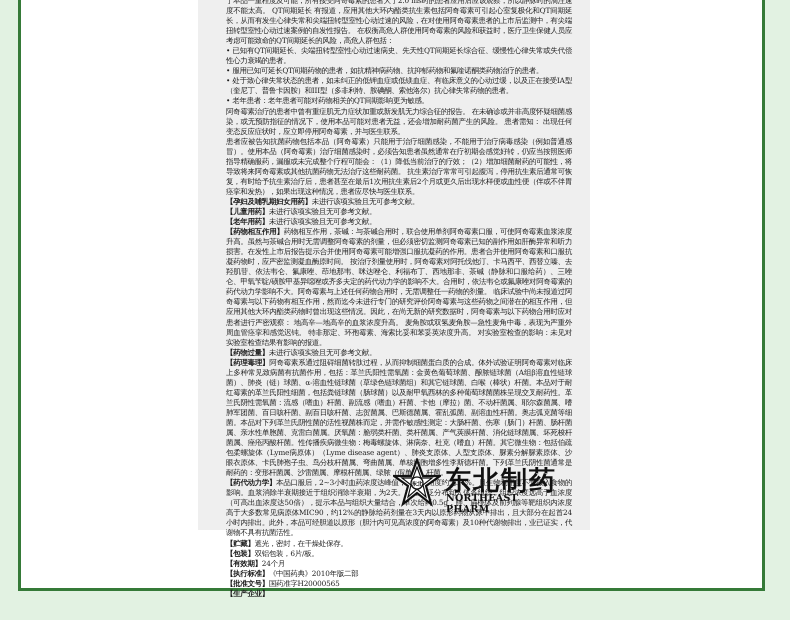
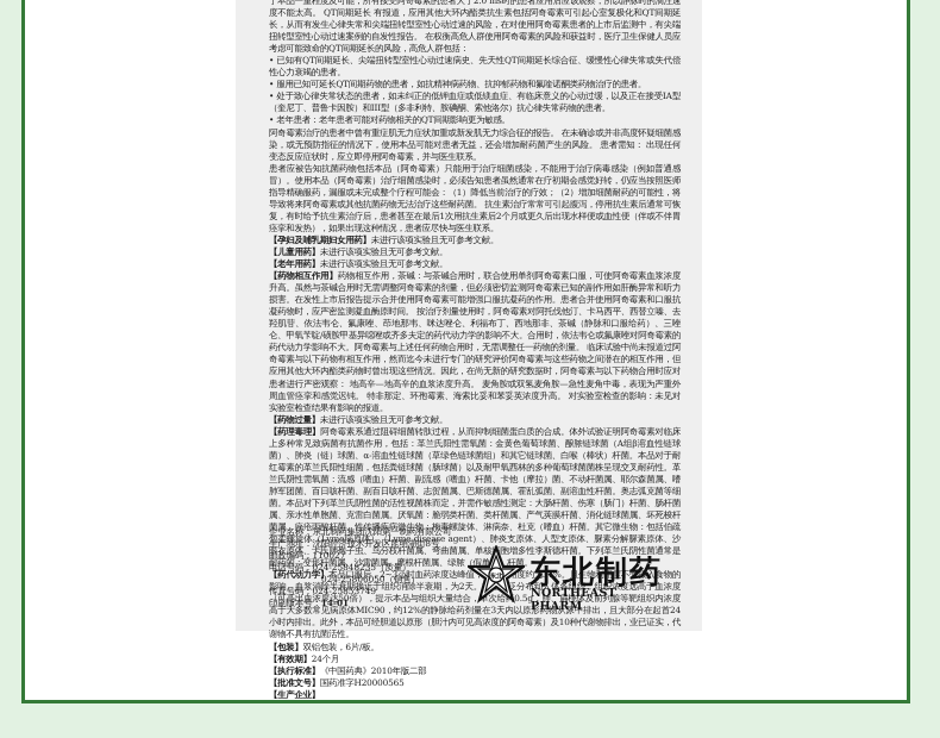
  于本品一重程度及可能，所有接受阿奇霉素的患者大于2.0 ms时的患者应用后应该观察，所以静脉时的滴注速度不能太高。 QT间期延长 有报道，应用其他大环内酯类抗生素包括阿奇霉素可引起心室复极化和QT间期延长，从而有发生心律失常和尖端扭转型室性心动过速的风险，在对使用阿奇霉素患者的上市后监测中，有尖端扭转型室性心动过速案例的自发性报告。 在权衡高危人群使用阿奇霉素的风险和获益时，医疗卫生保健人员应考虑可能致命的QT间期延长的风险，高危人群包括：
  • 已知有QT间期延长、尖端扭转型室性心动过速病史、先天性QT间期延长综合征、缓慢性心律失常或失代偿性心力衰竭的患者。
  • 服用已知可延长QT间期药物的患者，如抗精神病药物、抗抑郁药物和氟喹诺酮类药物治疗的患者。
  • 处于致心律失常状态的患者，如未纠正的低钾血症或低镁血症、有临床意义的心动过缓，以及正在接受IA型（奎尼丁、普鲁卡因胺）和III型（多非利特、胺碘酮、索他洛尔）抗心律失常药物的患者。
  • 老年患者：老年患者可能对药物相关的QT间期影响更为敏感。
  阿奇霉素治疗的患者中曾有重症肌无力症状加重或新发肌无力综合征的报告。 在未确诊或并非高度怀疑细菌感染，或无预防指征的情况下，使用本品可能对患者无益，还会增加耐药菌产生的风险。 患者需知： 出现任何变态反应症状时，应立即停用阿奇霉素，并与医生联系。
  患者应被告知抗菌药物包括本品（阿奇霉素）只能用于治疗细菌感染，不能用于治疗病毒感染（例如普通感冒）。使用本品（阿奇霉素）治疗细菌感染时，必须告知患者虽然通常在疗初期会感觉好转，仍应当按照医师指导精确服药，漏服或未完成整个疗程可能会：（1）降低当前治疗的疗效；（2）增加细菌耐药的可能性，将导致将来阿奇霉素或其他抗菌药物无法治疗这些耐药菌。 抗生素治疗常常可引起腹泻，停用抗生素后通常可恢复，有时给予抗生素治疗后，患者甚至在最后1次用抗生素后2个月或更久后出现水样便或血性便（伴或不伴胃痉挛和发热），如果出现这种情况，患者应尽快与医生联系。
  【孕妇及哺乳期妇女用药】未进行该项实验且无可参考文献。
  【儿童用药】未进行该项实验且无可参考文献。
  【老年用药】未进行该项实验且无可参考文献。
  【药物相互作用】药物相互作用，茶碱：与茶碱合用时，联合使用单剂阿奇霉素口服，可使阿奇霉素血浆浓度升高。虽然与茶碱合用时无需调整阿奇霉素的剂量，但必须密切监测阿奇霉素已知的副作用如肝酶异常和听力损害。在发性上市后报告提示合并使用阿奇霉素可能增强口服抗凝药的作用。患者合并使用阿奇霉素和口服抗凝药物时，应严密监测凝血酶原时间。 按治疗剂量使用时，阿奇霉素对阿托伐他汀、卡马西平、西替立嗪、去羟肌苷、依法韦仑、氟康唑、茚地那韦、咪达唑仑、利福布丁、西地那非、茶碱（静脉和口服给药）、三唑仑、甲氧苄啶/磺胺甲基异噁唑或齐多夫定的药代动力学的影响不大。合用时，依法韦仑或氟康唑对阿奇霉素的药代动力学影响不大。阿奇霉素与上述任何药物合用时，无需调整任一药物的剂量。 临床试验中尚未报道过阿奇霉素与以下药物有相互作用，然而迄今未进行专门的研究评价阿奇霉素与这些药物之间潜在的相互作用，但应用其他大环内酯类药物时曾出现这些情况。因此，在尚无新的研究数据时，阿奇霉素与以下药物合用时应对患者进行严密观察： 地高辛—地高辛的血浆浓度升高。 麦角胺或双氢麦角胺—急性麦角中毒，表现为严重外周血管痉挛和感觉迟钝。 特非那定、环孢霉素、海索比妥和苯妥英浓度升高。 对实验室检查的影响：未见对实验室检查结果有影响的报道。
  【药物过量】未进行该项实验且无可参考文献。
  【药理毒理】阿奇霉素系通过阻碍细菌转肽过程，从而抑制细菌蛋白质的合成。体外试验证明阿奇霉素对临床上多种常见致病菌有抗菌作用，包括：革兰氏阳性需氧菌：金黄色葡萄球菌、酿脓链球菌（A组β溶血性链球菌）、肺炎（链）球菌、α-溶血性链球菌（草绿色链球菌组）和其它链球菌、白喉（棒状）杆菌。本品对于耐红霉素的革兰氏阳性细菌，包括粪链球菌（肠球菌）以及耐甲氧西林的多种葡萄球菌菌株呈现交叉耐药性。革兰氏阴性需氧菌：流感（嗜血）杆菌、副流感（嗜血）杆菌、卡他（摩拉）菌、不动杆菌属、耶尔森菌属、嗜肺军团菌、百日咳杆菌、副百日咳杆菌、志贺菌属、巴斯德菌属、霍乱弧菌、副溶血性杆菌。奥志弧克菌等细菌。本品对下列革兰氏阴性菌的活性视菌株而定，并需作敏感性测定：大肠杆菌、伤寒（肠门）杆菌、肠杆菌属、亲水性单胞菌、克雷白菌属。厌氧菌：脆弱类杆菌、类杆菌属、产气荚膜杆菌、消化链球菌属、坏死梭杆菌属、痤疮丙酸杆菌。性传播疾病微生物：梅毒螺旋体、淋病奈、杜克（嗜血）杆菌。其它微生物：包括伯疏包柔螺旋体（Lyme病原体）（Lyme disease agent）、肺炎支原体、人型支原体、脲素分解脲素原体、沙眼衣原体、卡氏肺孢子虫、鸟分枝杆菌属、弯曲菌属、单核胞增多性李斯德杆菌。下列革兰氏阴性菌通常是耐药的：变形杆菌属、沙雷菌属、摩根杆菌属、绿脓（假单杆菌。
  【药代动力学】本品口服后，2~3小时血药浓度达峰值度约为37%。且生物利用度不受摄入食物的影响。血浆消除半衰期接近于组织消除半衰期，为2天。泛分布到人体各组织，组织浓度远高于血浓度（可高出血浓度达50倍），提示本品与组织大量结合，单次给0.5g，肺、扁桃体及前列腺等靶组织内浓度高于大多数常见病原体MIC90，约12%的静脉给药剂量在3天内以原形药物从尿中排出，且大部分在起首24小时内排出。此外，本品可经胆道以原形（胆汁内可见高浓度的阿奇霉素）及10种代谢物排出，业已证实，代谢物不具有抗菌活性。
- 【贮藏】遮光，密封，在干燥处保存。
  【包装】双铝包装，6片/板。
  【有效期】24个月
  【执行标准】《中国药典》2010年版二部
  【批准文号】国药准字H20000565
  【生产企业】
+ 企业名称：东北制药集团沈阳第一制药有限公司
+ 生产地址：沈阳经济技术开发区昆明湖街8号
+ 邮政编码：110027
+ 电话号码：024-25848235（质量）
+ 024-25806050（销售）
+ 传真号码：024-25853749
+ 印刷版本号：14-01
  东北制药
  NORTHEAST PHARM
